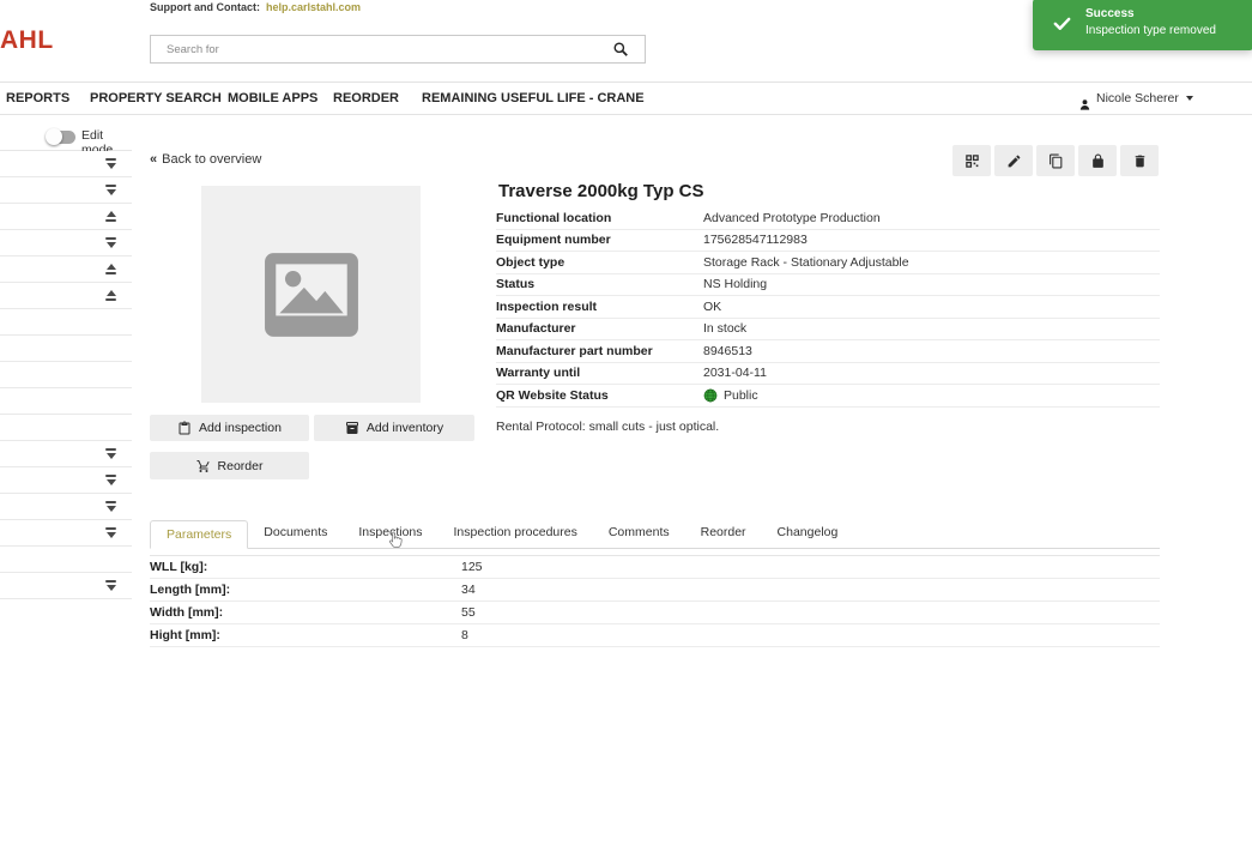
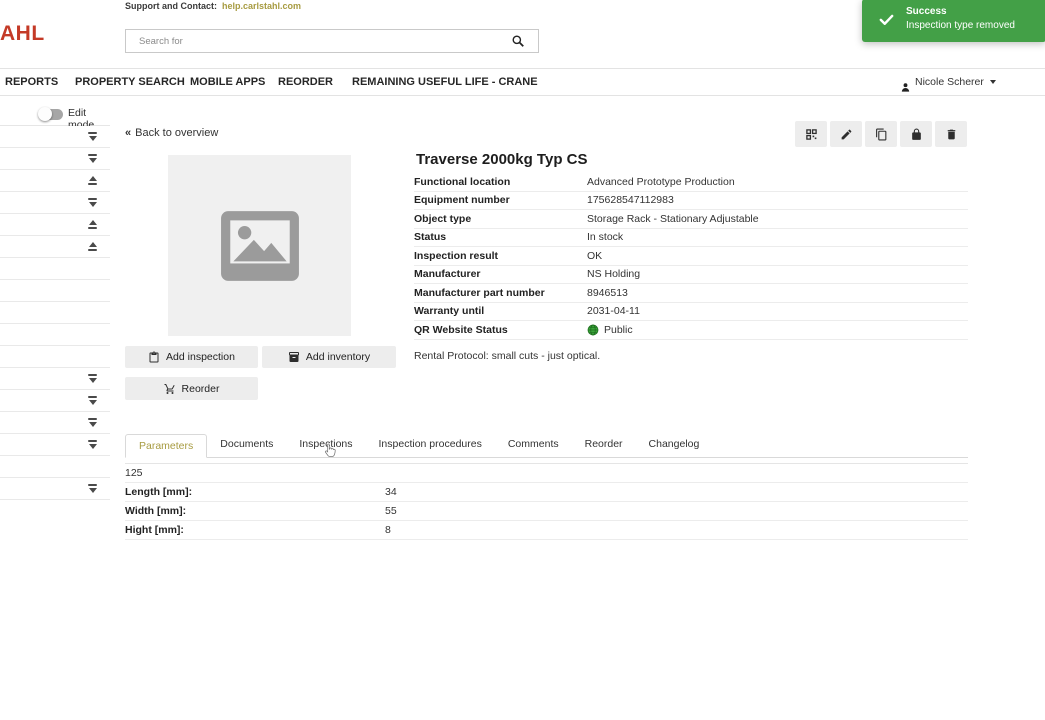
  Support and Contact: help.carlstahl.com
  AHL
  Search for
  Success
  Inspection type removed
  REPORTS
  PROPERTY SEARCH
  MOBILE APPS
  REORDER
  REMAINING USEFUL LIFE - CRANE
  Nicole Scherer
  Edit mode
  « Back to overview
  Traverse 2000kg Typ CS
  Functional location
  Advanced Prototype Production
  Equipment number
  175628547112983
  Object type
  Storage Rack - Stationary Adjustable
  Status
- NS Holding
+ In stock
  Inspection result
  OK
  Manufacturer
- In stock
+ NS Holding
  Manufacturer part number
  8946513
  Warranty until
  2031-04-11
  QR Website Status
  Public
  Rental Protocol: small cuts - just optical.
  Add inspection
  Add inventory
  Reorder
  Parameters
  Documents
  Inspetions
  Inspection procedures
  Comments
  Reorder
  Changelog
- WLL [kg]:
  125
  Length [mm]:
  34
  Width [mm]:
  55
  Hight [mm]:
  8
